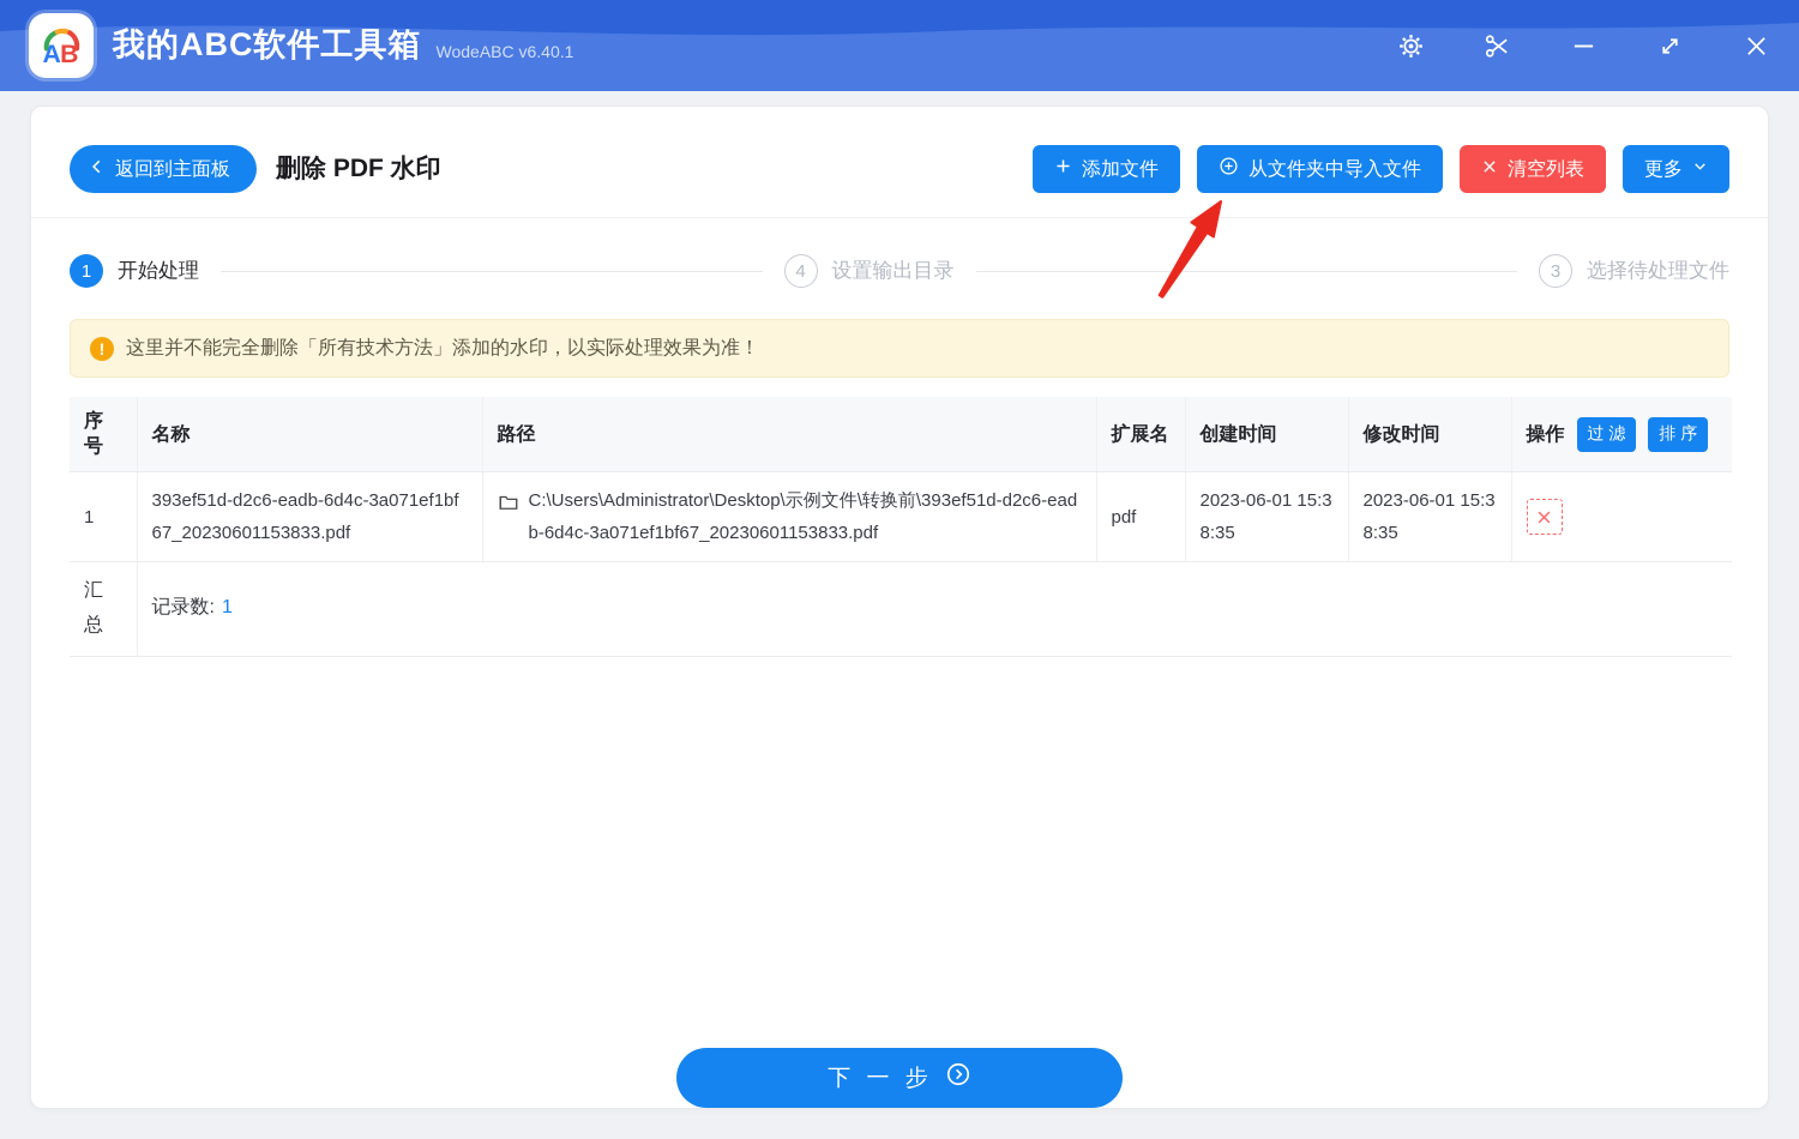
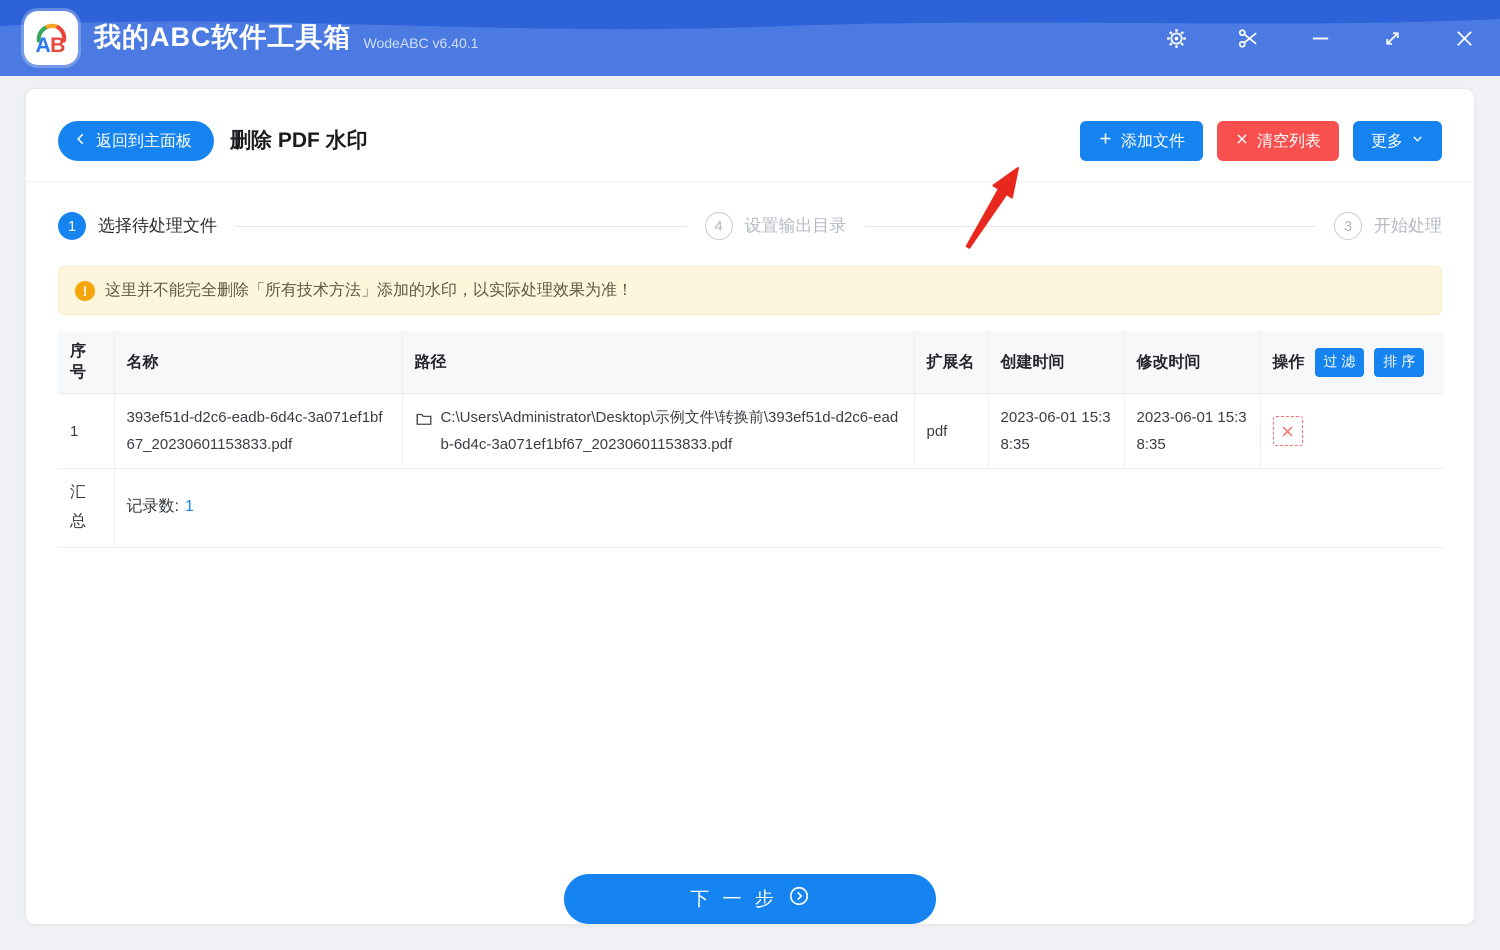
  A
  B
  我的ABC软件工具箱
  WodeABC v6.40.1
  返回到主面板
  删除 PDF 水印
  添加文件
- 从文件夹中导入文件
  清空列表
  更多
  1
- 开始处理
+ 选择待处理文件
  4
  设置输出目录
  3
- 选择待处理文件
+ 开始处理
  !
  这里并不能完全删除「所有技术方法」添加的水印，以实际处理效果为准！
  序号	名称	路径	扩展名	创建时间	修改时间	操作 过 滤 排 序
  1	393ef51d-d2c6-eadb-6d4c-3a071ef1bf67_20230601153833.pdf	C:\Users\Administrator\Desktop\示例文件\转换前\393ef51d-d2c6-eadb-6d4c-3a071ef1bf67_20230601153833.pdf	pdf	2023-06-01 15:38:35	2023-06-01 15:38:35
  汇总	记录数: 1
  下 一 步
